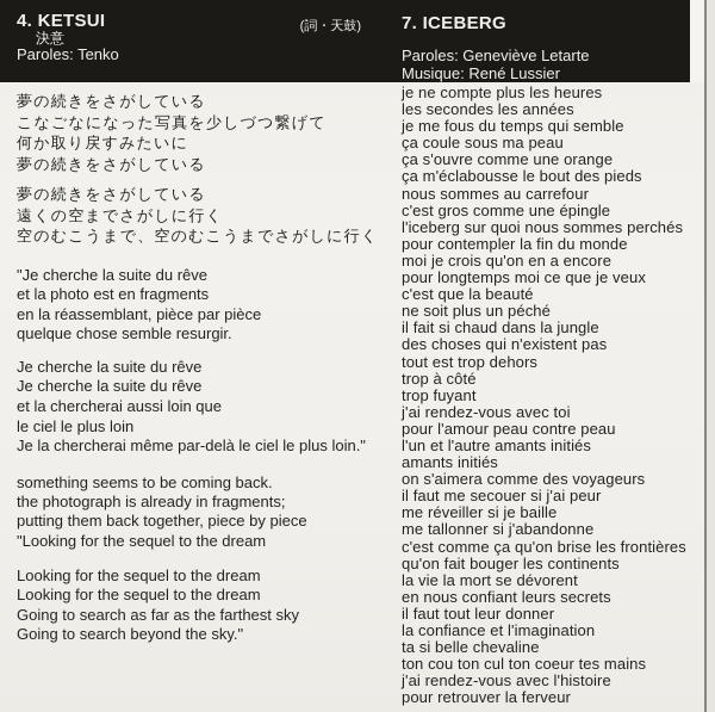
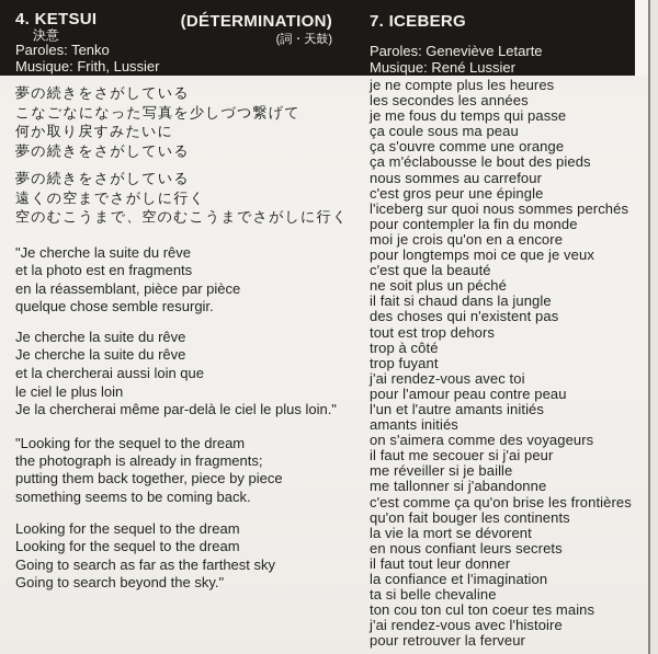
  4. KETSUI
  決意
  Paroles: Tenko
+ Musique: Frith, Lussier
+ (DÉTERMINATION)
  (詞・天鼓)
  7. ICEBERG
  Paroles: Geneviève Letarte
  Musique: René Lussier
  夢の続きをさがしている
  こなごなになった写真を少しづつ繋げて
  何か取り戻すみたいに
  夢の続きをさがしている
  夢の続きをさがしている
  遠くの空までさがしに行く
  空のむこうまで、空のむこうまでさがしに行く
  "Je cherche la suite du rêve
  et la photo est en fragments
  en la réassemblant, pièce par pièce
  quelque chose semble resurgir.
  Je cherche la suite du rêve
  Je cherche la suite du rêve
  et la chercherai aussi loin que
  le ciel le plus loin
  Je la chercherai même par-delà le ciel le plus loin."
- something seems to be coming back.
+ "Looking for the sequel to the dream
  the photograph is already in fragments;
  putting them back together, piece by piece
- "Looking for the sequel to the dream
+ something seems to be coming back.
  Looking for the sequel to the dream
  Looking for the sequel to the dream
  Going to search as far as the farthest sky
  Going to search beyond the sky."
  je ne compte plus les heures
  les secondes les années
- je me fous du temps qui semble
+ je me fous du temps qui passe
  ça coule sous ma peau
  ça s'ouvre comme une orange
  ça m'éclabousse le bout des pieds
  nous sommes au carrefour
- c'est gros comme une épingle
+ c'est gros peur une épingle
  l'iceberg sur quoi nous sommes perchés
  pour contempler la fin du monde
  moi je crois qu'on en a encore
  pour longtemps moi ce que je veux
  c'est que la beauté
  ne soit plus un péché
  il fait si chaud dans la jungle
  des choses qui n'existent pas
  tout est trop dehors
  trop à côté
  trop fuyant
  j'ai rendez-vous avec toi
  pour l'amour peau contre peau
  l'un et l'autre amants initiés
  amants initiés
  on s'aimera comme des voyageurs
  il faut me secouer si j'ai peur
  me réveiller si je baille
  me tallonner si j'abandonne
  c'est comme ça qu'on brise les frontières
  qu'on fait bouger les continents
  la vie la mort se dévorent
  en nous confiant leurs secrets
  il faut tout leur donner
  la confiance et l'imagination
  ta si belle chevaline
  ton cou ton cul ton coeur tes mains
  j'ai rendez-vous avec l'histoire
  pour retrouver la ferveur
